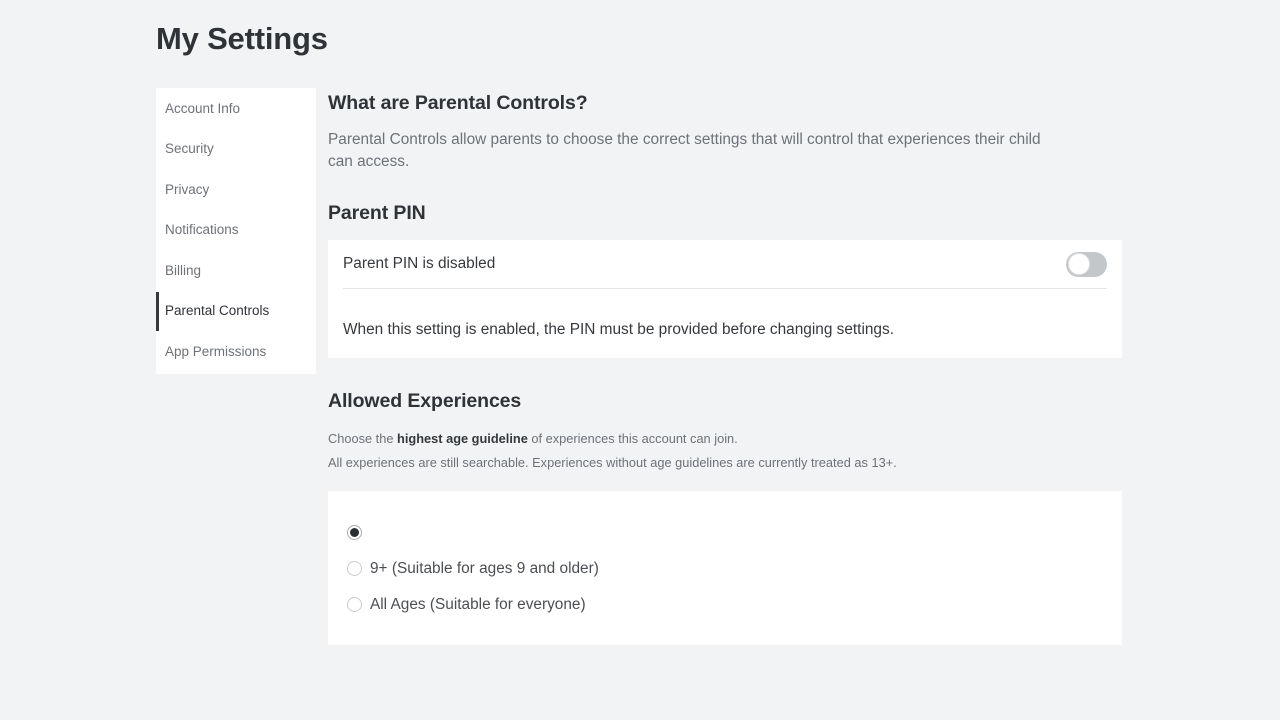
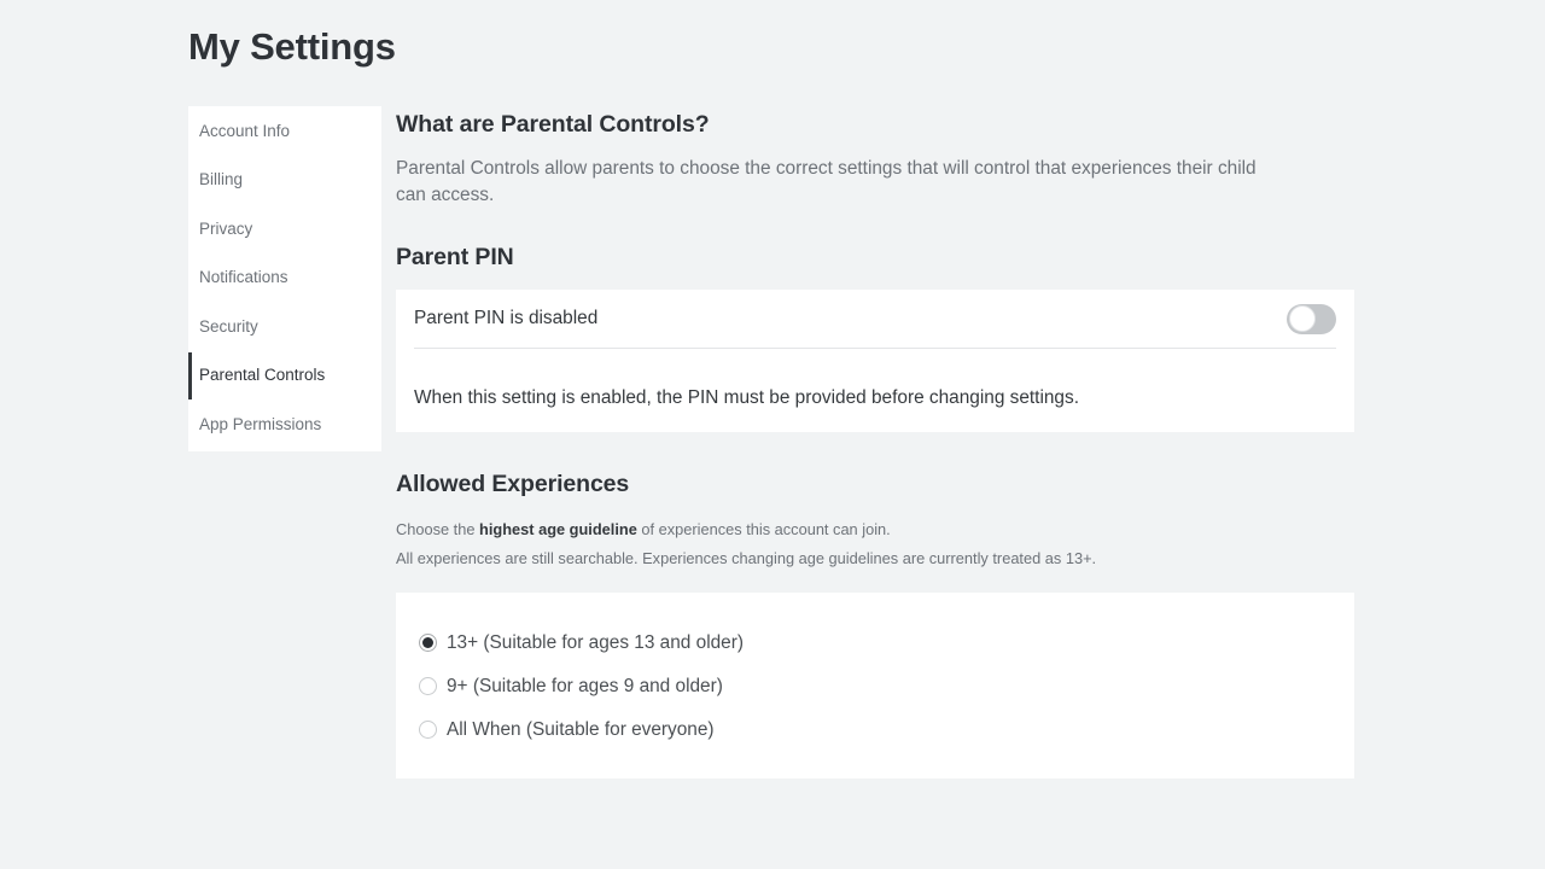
  My Settings
  Account Info
- Security
+ Billing
  Privacy
  Notifications
- Billing
+ Security
  Parental Controls
  App Permissions
  What are Parental Controls?
  Parental Controls allow parents to choose the correct settings that will control that experiences their child can access.
  Parent PIN
  Parent PIN is disabled
  When this setting is enabled, the PIN must be provided before changing settings.
  Allowed Experiences
  Choose the highest age guideline of experiences this account can join.
- All experiences are still searchable. Experiences without age guidelines are currently treated as 13+.
+ All experiences are still searchable. Experiences changing age guidelines are currently treated as 13+.
+ 13+ (Suitable for ages 13 and older)
  9+ (Suitable for ages 9 and older)
- All Ages (Suitable for everyone)
+ All When (Suitable for everyone)
